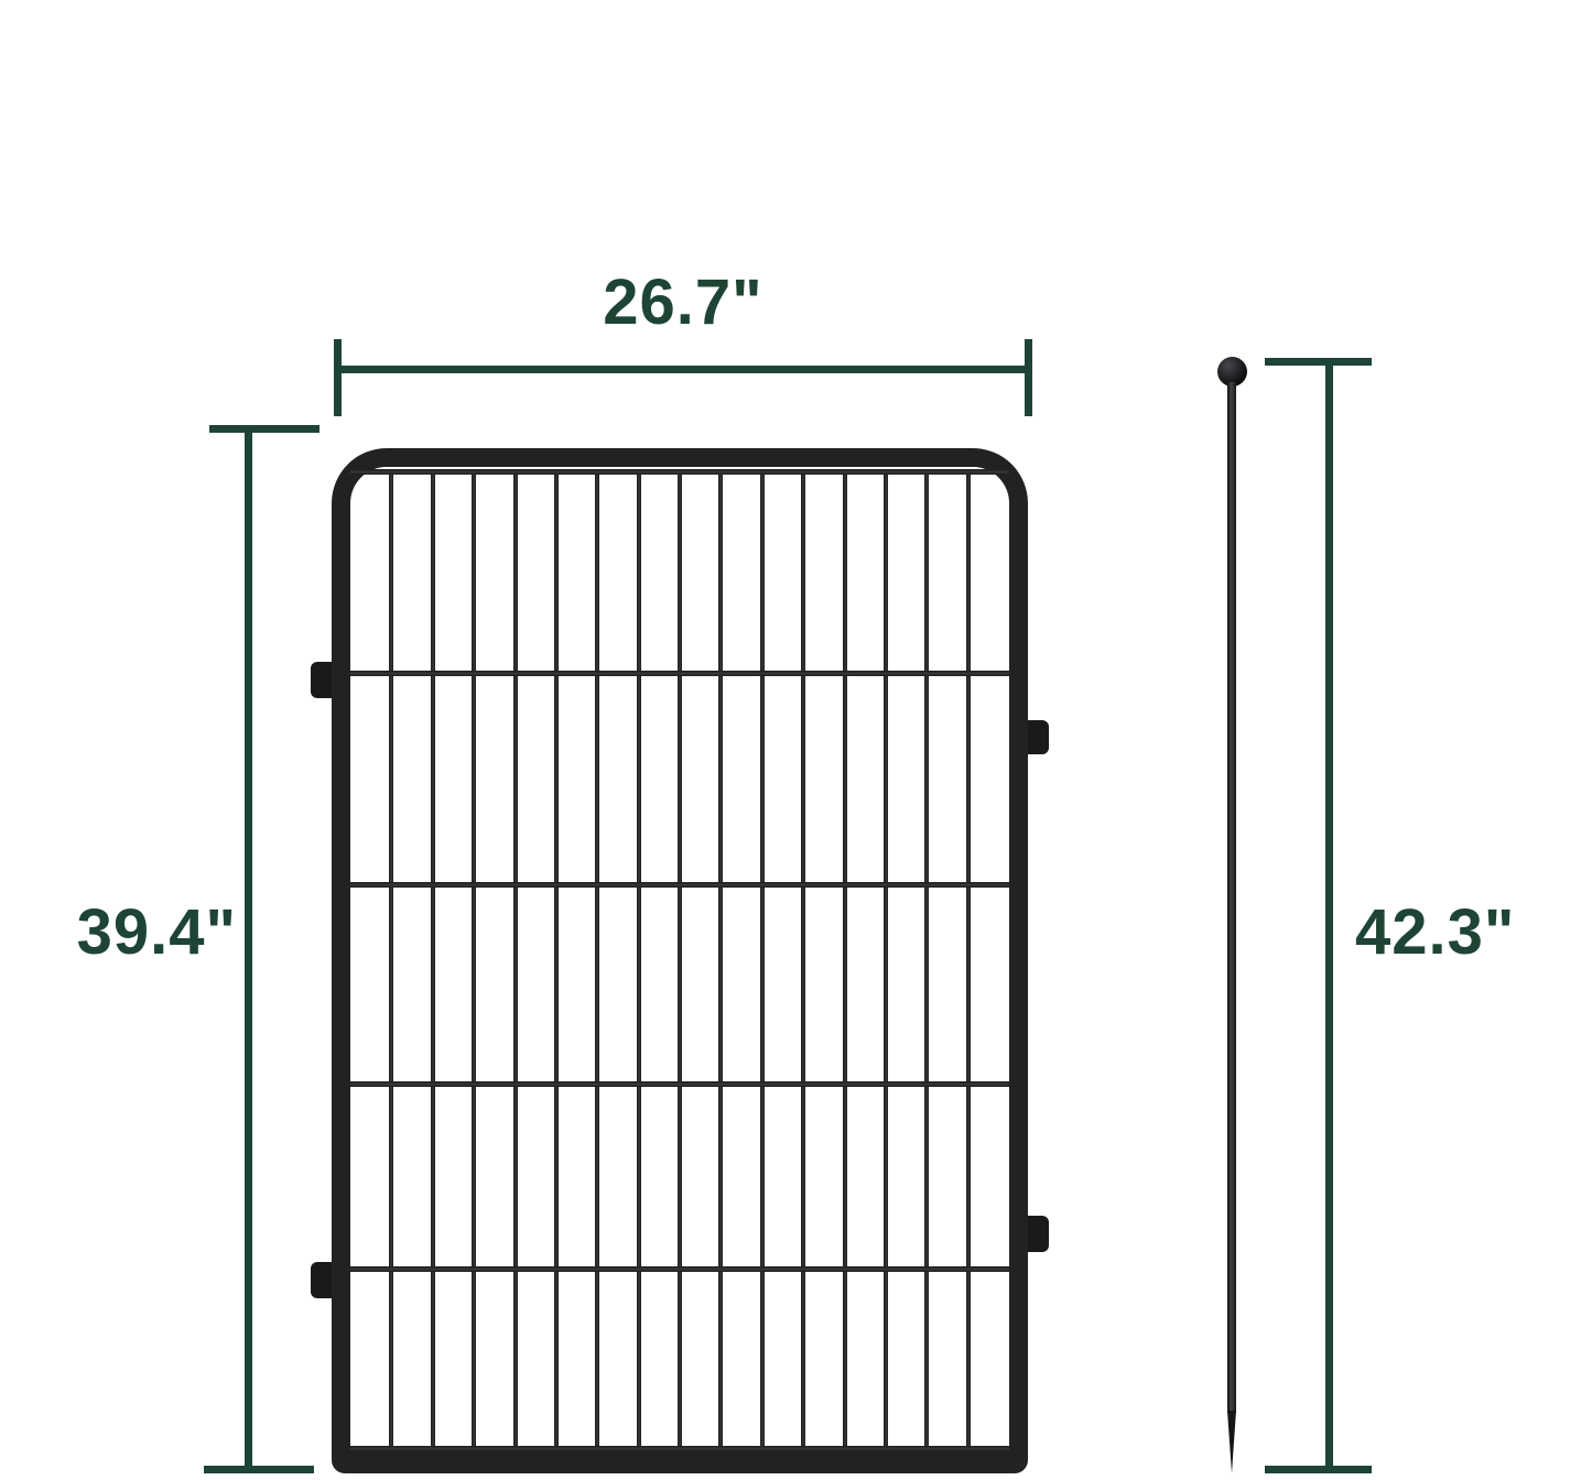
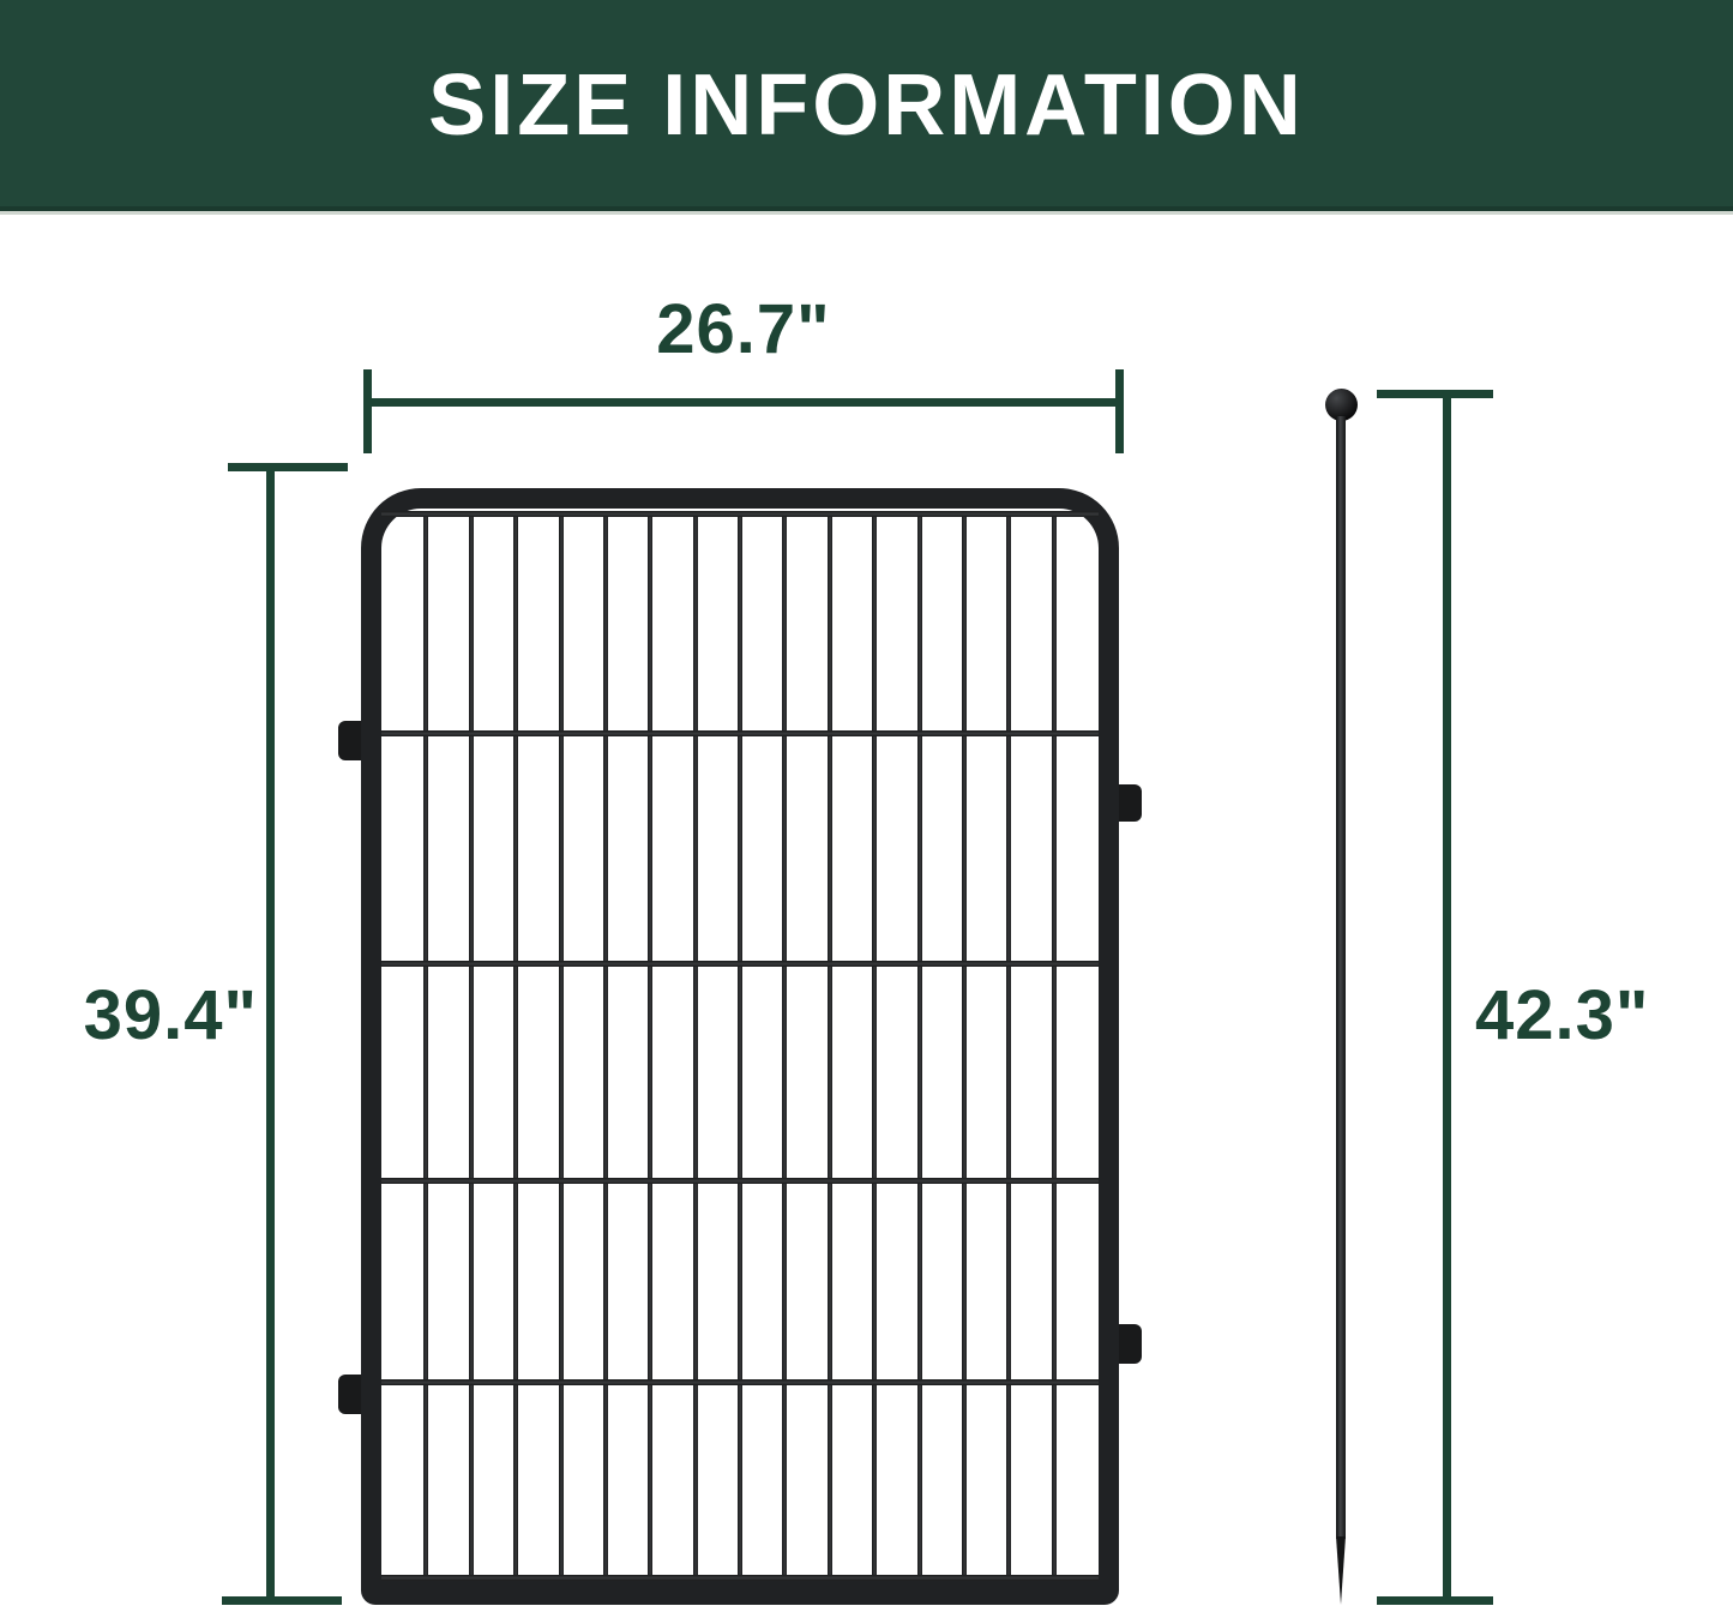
+ SIZE INFORMATION
  26.7"
  39.4"
  42.3"
